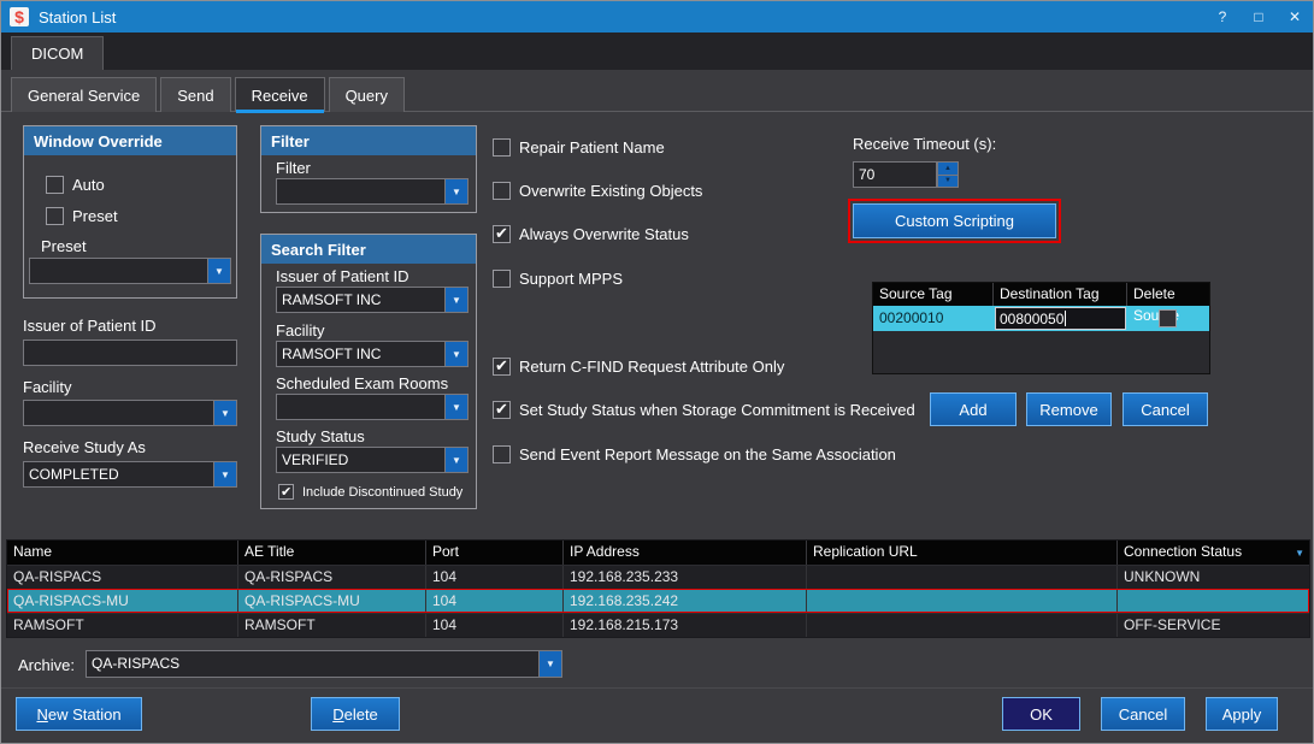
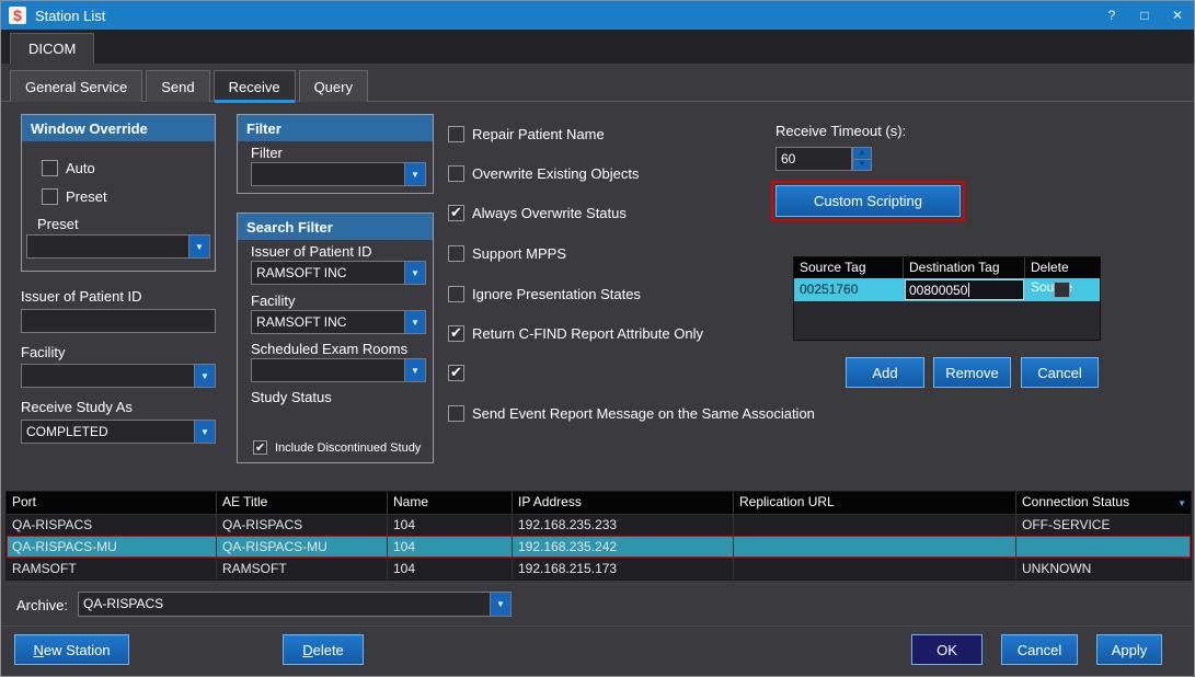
  Station List
  ?
  □
  ✕
  DICOM
  General Service
  Send
  Receive
  Query
  Window Override
  Auto
  Preset
  Preset
  Issuer of Patient ID
  Facility
  Receive Study As
  COMPLETED
  Filter
  Filter
  Search Filter
  Issuer of Patient ID
  RAMSOFT INC
  Facility
  RAMSOFT INC
  Scheduled Exam Rooms
  Study Status
- VERIFIED
  Include Discontinued Study
  Repair Patient Name
  Overwrite Existing Objects
  Always Overwrite Status
  Support MPPS
+ Ignore Presentation States
- Return C-FIND Request Attribute Only
+ Return C-FIND Report Attribute Only
- Set Study Status when Storage Commitment is Received
  Send Event Report Message on the Same Association
  Receive Timeout (s):
- 70
+ 60
  Custom Scripting
  Source Tag
  Destination Tag
  Delete Sou
- 00200010
+ 00251760
  00800050
  Add
  Remove
  Cancel
- Name
+ Port
  AE Title
- Port
+ Name
  IP Address
  Replication URL
  Connection Status
  QA-RISPACS
  QA-RISPACS
  104
  192.168.235.233
- UNKNOWN
+ OFF-SERVICE
  QA-RISPACS-MU
  QA-RISPACS-MU
  104
  192.168.235.242
  RAMSOFT
  RAMSOFT
  104
  192.168.215.173
- OFF-SERVICE
+ UNKNOWN
  Archive:
  QA-RISPACS
  N
  ew Station
  D
  elete
  OK
  Cancel
  Apply
